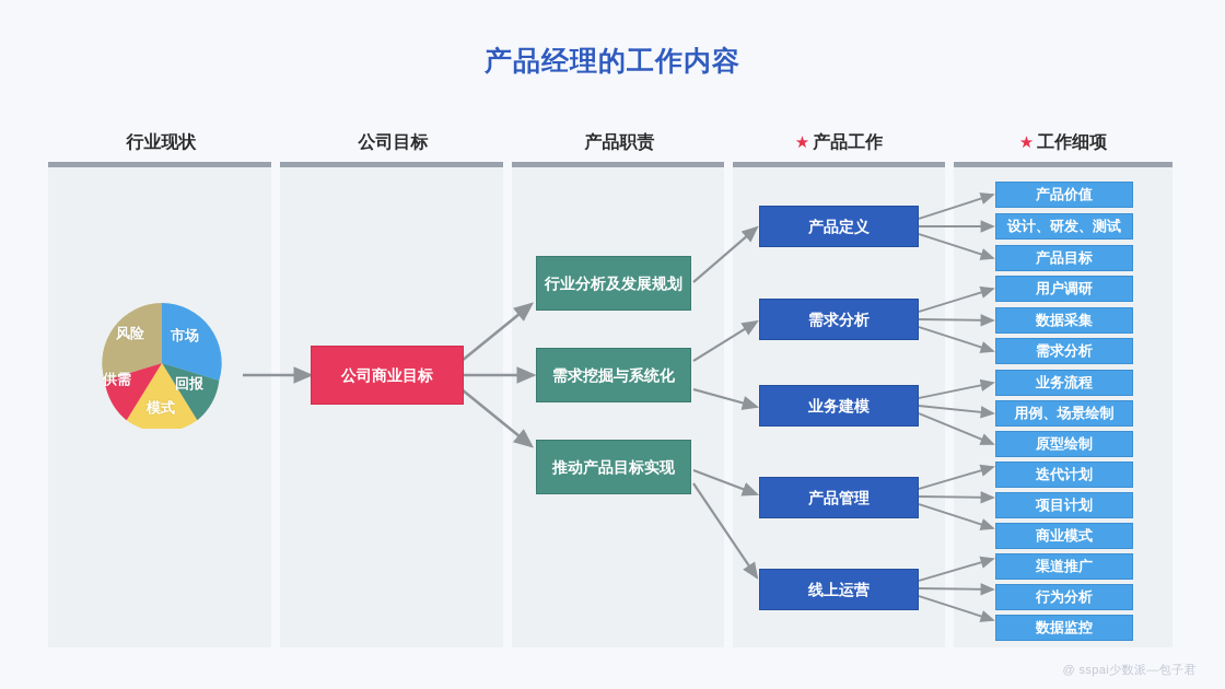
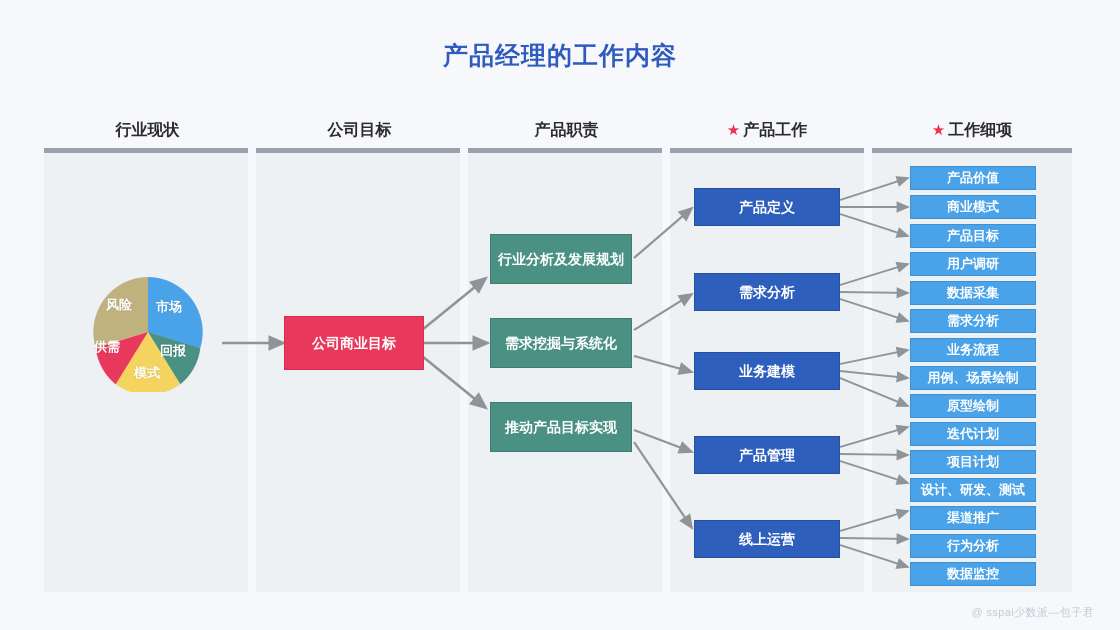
  产品经理的工作内容
  行业现状
  公司目标
  产品职责
  ★ 产品工作
  ★ 工作细项
  市场
  回报
  模式
  供需
  风险
  公司商业目标
  行业分析及发展规划
  需求挖掘与系统化
  推动产品目标实现
  产品定义
  需求分析
  业务建模
  产品管理
  线上运营
  产品价值
- 设计、研发、测试
+ 商业模式
  产品目标
  用户调研
  数据采集
  需求分析
  业务流程
  用例、场景绘制
  原型绘制
  迭代计划
  项目计划
- 商业模式
+ 设计、研发、测试
  渠道推广
  行为分析
  数据监控
  @ sspai少数派—包子君
